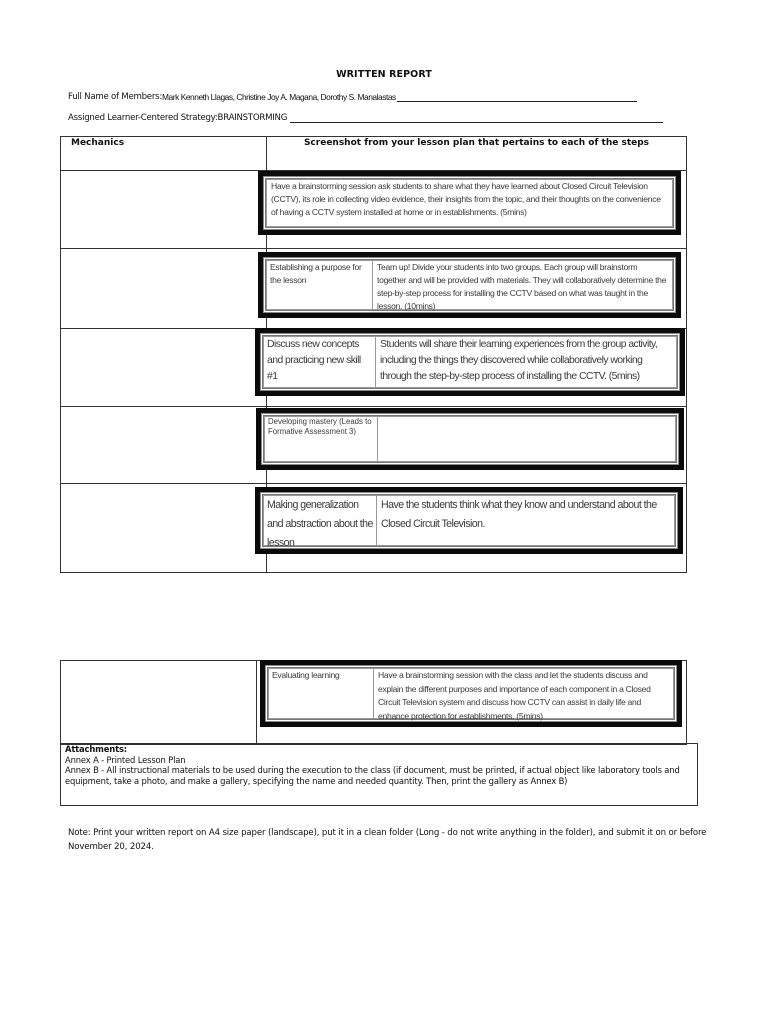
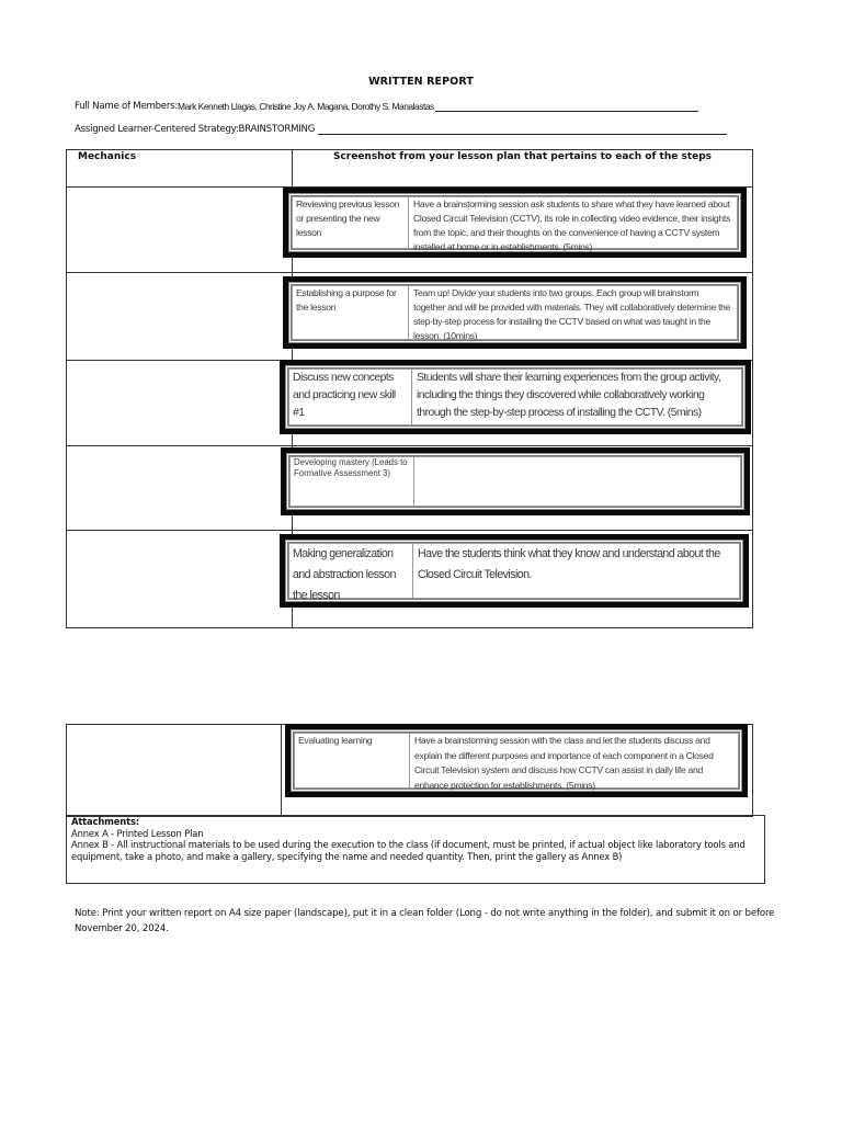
  WRITTEN REPORT
  Full Name of Members:
  Mark Kenneth Llagas, Christine Joy A. Magana, Dorothy S. Manalastas
  Assigned Learner-Centered Strategy:
  BRAINSTORMING
  Mechanics	Screenshot from your lesson plan that pertains to each of the steps
+ Reviewing previous lesson or presenting the new lesson
  Have a brainstorming session ask students to share what they have learned about Closed Circuit Television (CCTV), its role in collecting video evidence, their insights from the topic, and their thoughts on the convenience of having a CCTV system installed at home or in establishments. (5mins)
  Establishing a purpose for the lesson
  Team up! Divide your students into two groups. Each group will brainstorm together and will be provided with materials. They will collaboratively determine the step-by-step process for installing the CCTV based on what was taught in the lesson. (10mins)
  Discuss new concepts and practicing new skill #1
  Students will share their learning experiences from the group activity, including the things they discovered while collaboratively working through the step-by-step process of installing the CCTV. (5mins)
  Developing mastery (Leads to Formative Assessment 3)
- Making generalization and abstraction about the lesson
+ Making generalization and abstraction lesson the lesson
  Have the students think what they know and understand about the Closed Circuit Television.
  Evaluating learning
  Have a brainstorming session with the class and let the students discuss and explain the different purposes and importance of each component in a Closed Circuit Television system and discuss how CCTV can assist in daily life and enhance protection for establishments. (5mins)
  Attachments:
  Annex A - Printed Lesson Plan
  Annex B - All instructional materials to be used during the execution to the class (if document, must be printed, if actual object like laboratory tools and equipment, take a photo, and make a gallery, specifying the name and needed quantity. Then, print the gallery as Annex B)
  Note: Print your written report on A4 size paper (landscape), put it in a clean folder (Long - do not write anything in the folder), and submit it on or before November 20, 2024.
